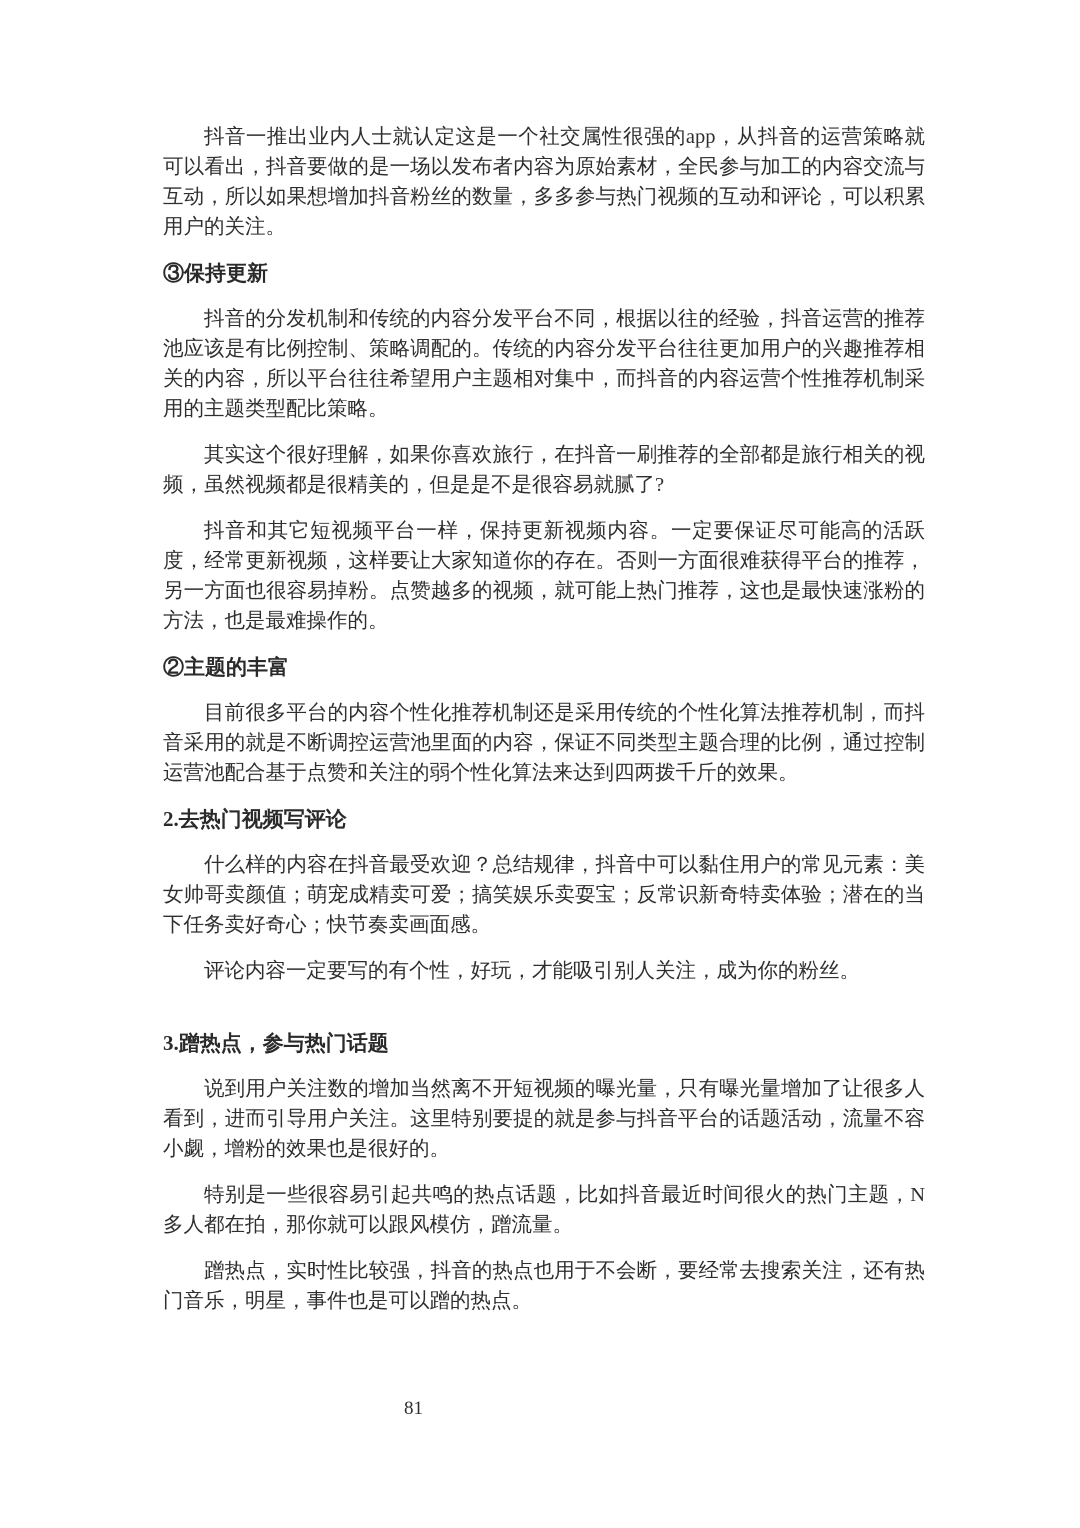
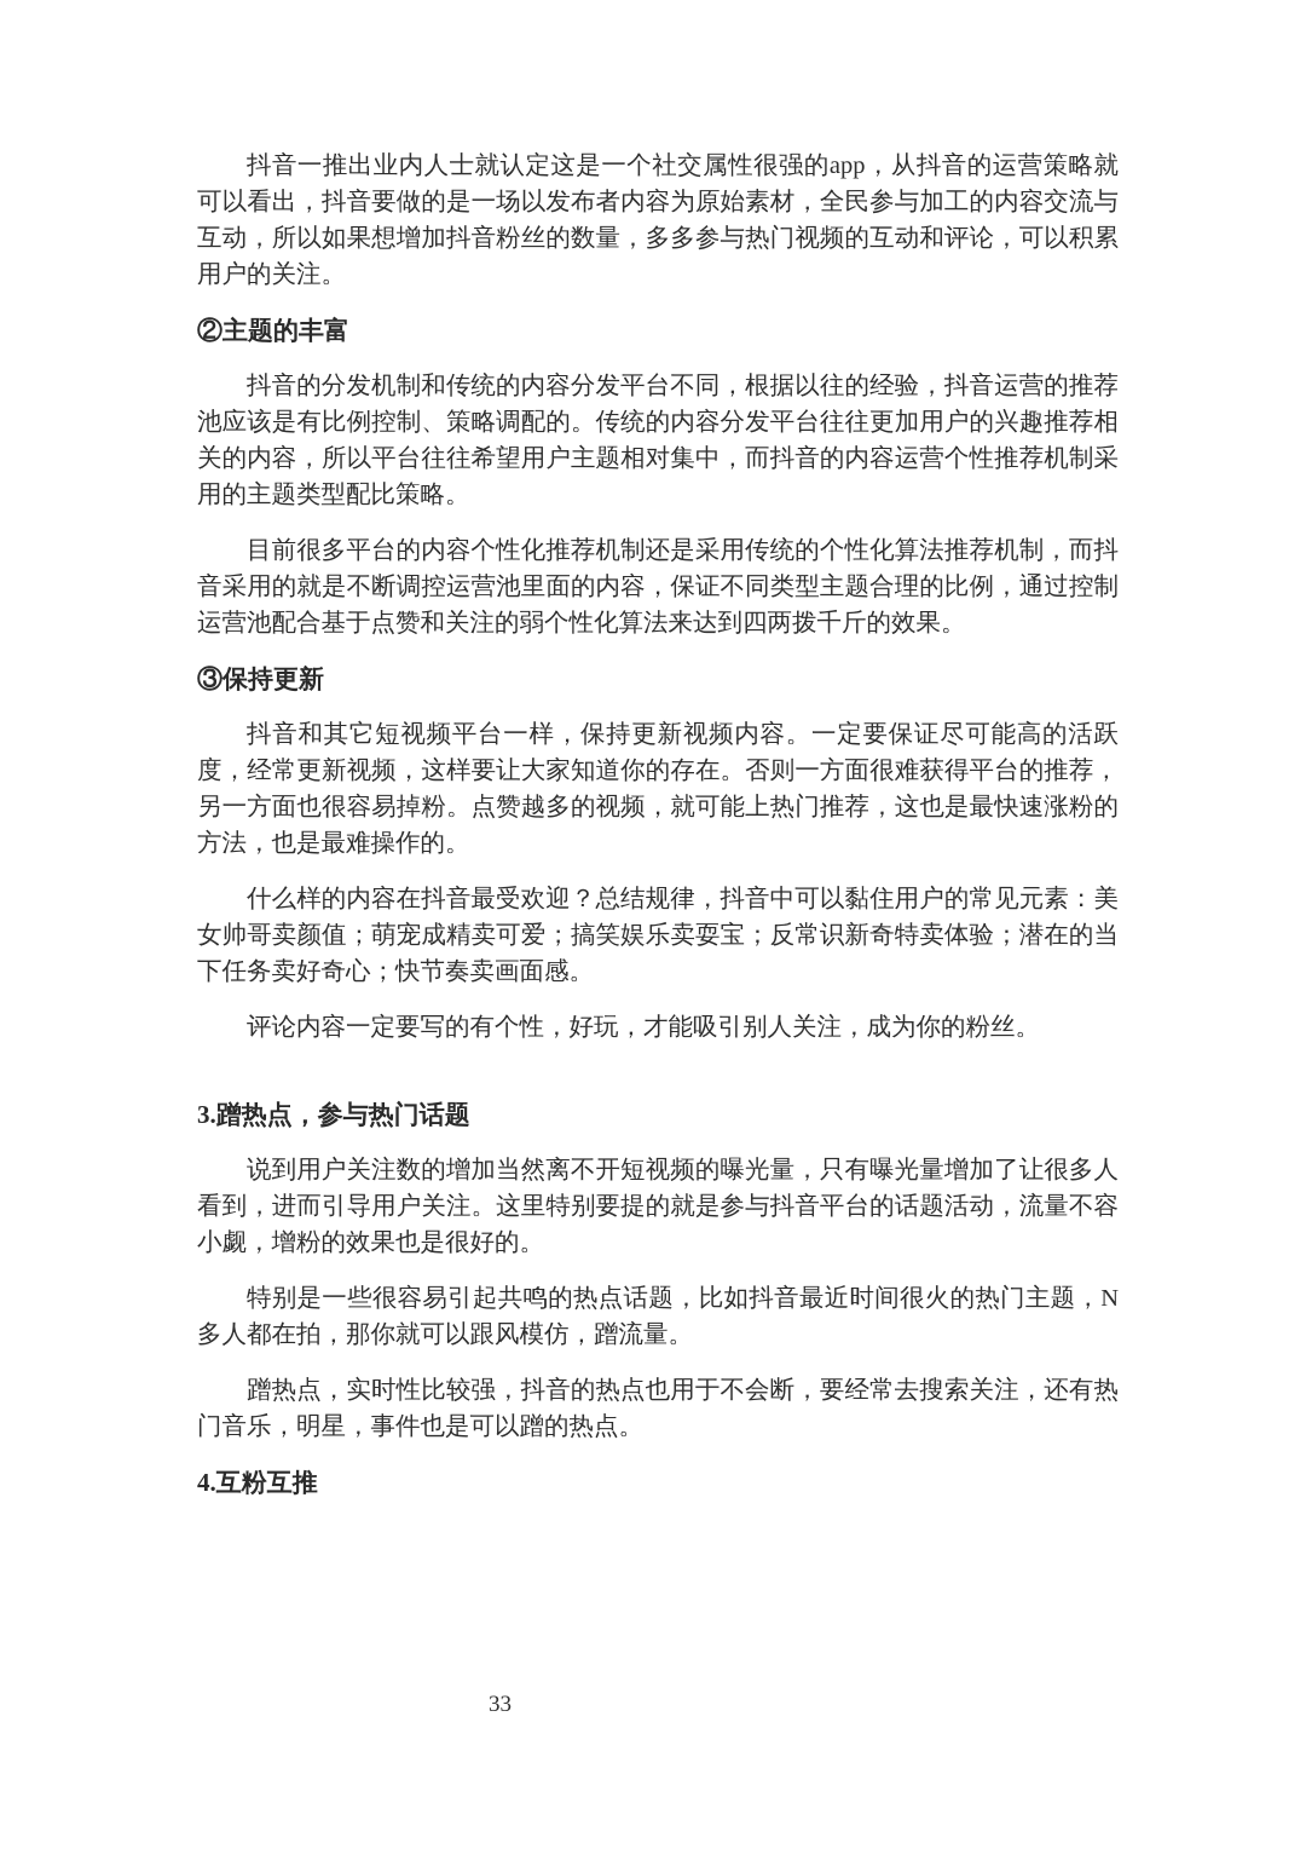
  抖音一推出业内人士就认定这是一个社交属性很强的app，从抖音的运营策略就可以看出，抖音要做的是一场以发布者内容为原始素材，全民参与加工的内容交流与互动，所以如果想增加抖音粉丝的数量，多多参与热门视频的互动和评论，可以积累用户的关注。
- ③保持更新
+ ②主题的丰富
  抖音的分发机制和传统的内容分发平台不同，根据以往的经验，抖音运营的推荐池应该是有比例控制、策略调配的。传统的内容分发平台往往更加用户的兴趣推荐相关的内容，所以平台往往希望用户主题相对集中，而抖音的内容运营个性推荐机制采用的主题类型配比策略。
- 其实这个很好理解，如果你喜欢旅行，在抖音一刷推荐的全部都是旅行相关的视频，虽然视频都是很精美的，但是是不是很容易就腻了?
- 抖音和其它短视频平台一样，保持更新视频内容。一定要保证尽可能高的活跃度，经常更新视频，这样要让大家知道你的存在。否则一方面很难获得平台的推荐，另一方面也很容易掉粉。点赞越多的视频，就可能上热门推荐，这也是最快速涨粉的方法，也是最难操作的。
+ 目前很多平台的内容个性化推荐机制还是采用传统的个性化算法推荐机制，而抖音采用的就是不断调控运营池里面的内容，保证不同类型主题合理的比例，通过控制运营池配合基于点赞和关注的弱个性化算法来达到四两拨千斤的效果。
- ②主题的丰富
+ ③保持更新
- 目前很多平台的内容个性化推荐机制还是采用传统的个性化算法推荐机制，而抖音采用的就是不断调控运营池里面的内容，保证不同类型主题合理的比例，通过控制运营池配合基于点赞和关注的弱个性化算法来达到四两拨千斤的效果。
+ 抖音和其它短视频平台一样，保持更新视频内容。一定要保证尽可能高的活跃度，经常更新视频，这样要让大家知道你的存在。否则一方面很难获得平台的推荐，另一方面也很容易掉粉。点赞越多的视频，就可能上热门推荐，这也是最快速涨粉的方法，也是最难操作的。
- 2.去热门视频写评论
  什么样的内容在抖音最受欢迎？总结规律，抖音中可以黏住用户的常见元素：美女帅哥卖颜值；萌宠成精卖可爱；搞笑娱乐卖耍宝；反常识新奇特卖体验；潜在的当下任务卖好奇心；快节奏卖画面感。
  评论内容一定要写的有个性，好玩，才能吸引别人关注，成为你的粉丝。
  3.蹭热点，参与热门话题
  说到用户关注数的增加当然离不开短视频的曝光量，只有曝光量增加了让很多人看到，进而引导用户关注。这里特别要提的就是参与抖音平台的话题活动，流量不容小觑，增粉的效果也是很好的。
  特别是一些很容易引起共鸣的热点话题，比如抖音最近时间很火的热门主题，N多人都在拍，那你就可以跟风模仿，蹭流量。
  蹭热点，实时性比较强，抖音的热点也用于不会断，要经常去搜索关注，还有热门音乐，明星，事件也是可以蹭的热点。
+ 4.互粉互推
- 81
+ 33
